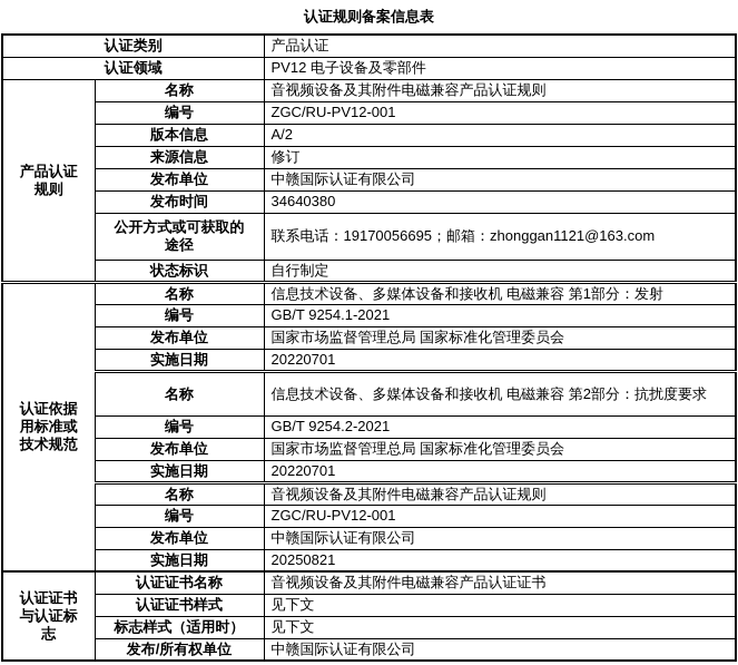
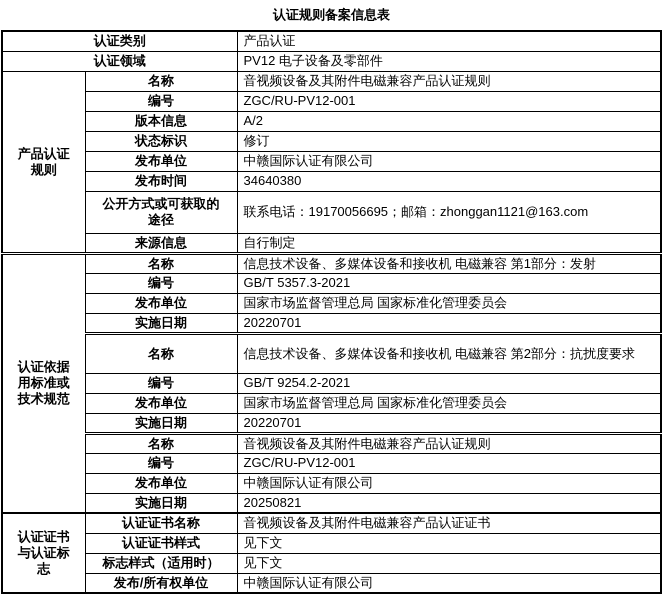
  认证规则备案信息表
  认证类别	产品认证
  认证领域	PV12 电子设备及零部件
  产品认证 规则	名称	音视频设备及其附件电磁兼容产品认证规则
  编号	ZGC/RU-PV12-001
  版本信息	A/2
- 来源信息	修订
+ 状态标识	修订
  发布单位	中赣国际认证有限公司
  发布时间	34640380
  公开方式或可获取的 途径	联系电话：19170056695；邮箱：zhonggan1121@163.com
- 状态标识	自行制定
+ 来源信息	自行制定
  认证依据 用标准或 技术规范	名称	信息技术设备、多媒体设备和接收机 电磁兼容 第1部分：发射
- 编号	GB/T 9254.1-2021
+ 编号	GB/T 5357.3-2021
  发布单位	国家市场监督管理总局 国家标准化管理委员会
  实施日期	20220701
  名称	信息技术设备、多媒体设备和接收机 电磁兼容 第2部分：抗扰度要求
  编号	GB/T 9254.2-2021
  发布单位	国家市场监督管理总局 国家标准化管理委员会
  实施日期	20220701
  名称	音视频设备及其附件电磁兼容产品认证规则
  编号	ZGC/RU-PV12-001
  发布单位	中赣国际认证有限公司
  实施日期	20250821
  认证证书 与认证标 志	认证证书名称	音视频设备及其附件电磁兼容产品认证证书
  认证证书样式	见下文
  标志样式（适用时）	见下文
  发布/所有权单位	中赣国际认证有限公司
